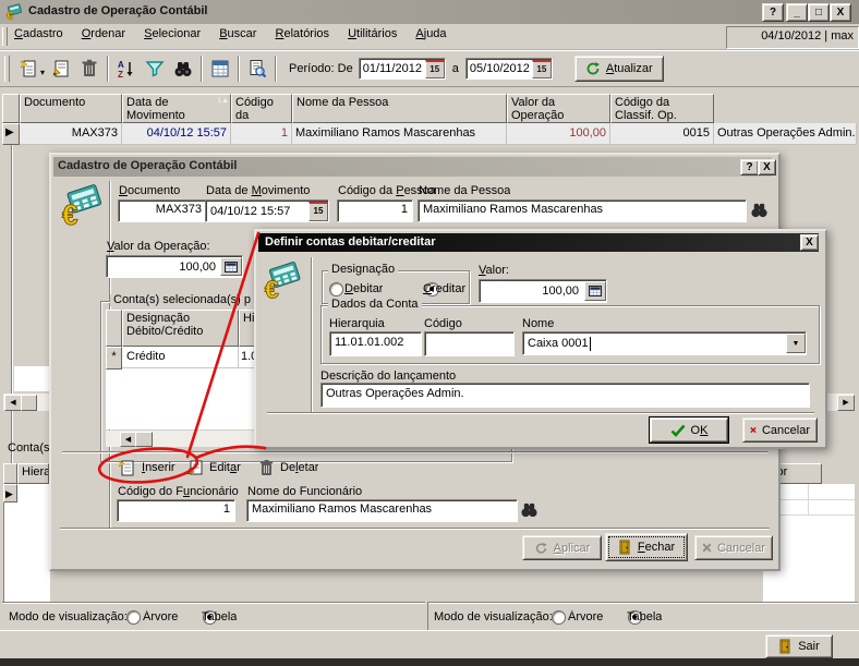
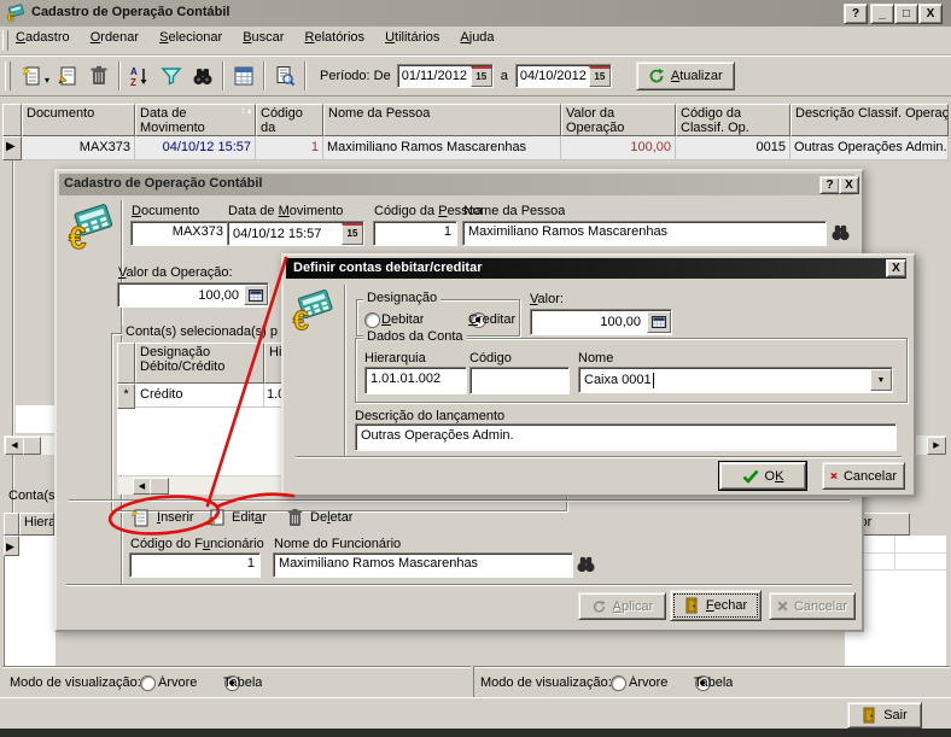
  €
  Cadastro de Operação Contábil
  ?
  _
  □
  X
  Cadastro Ordenar Selecionar Buscar Relatórios Utilitários Ajuda
- 04/10/2012 | max
  ▾
  A
  Z
  Período: De
  01/11/2012
  15
  a
- 05/10/2012
+ 04/10/2012
  15
  Atualizar
  Documento
  Data de Movimento
  Nome da Pessoa
  Valor da Operação
  Código da Classif. Op.
+ Descrição Classif. Operaç
  ▶
  MAX373
  04/10/12 15:57
  1
  Maximiliano Ramos Mascarenhas
  100,00
  0015
  Outras Operações Admin.
  Conta(s
  Hiera
  ▶
  Modo de visualização
  Árvore
  Tabela
  Modo de visualização
  Árvore
  Tabela
  Sair
  Cadastro de Operação Contábil
  ?
  X
  €
  Documento
  MAX373
  Data de Movimento
  04/10/12 15:57
  15
  Código da Pessoa
  1
  Nome da Pessoa
  Maximiliano Ramos Mascarenhas
  Valor da Operação:
  100,00
  Conta(s) selecionada(s p
  Designação Débito/Crédito
  *
  Crédito
  Inserir
  Editar
  Deletar
  Código do Funcionário
  1
  Nome do Funcionário
  Maximiliano Ramos Mascarenhas
  Aplicar
  Fechar
  Cancelar
  Definir contas debitar/creditar
  X
  €
  Designação
  Debitar
  Creditar
  Valor:
  100,00
  Dados da Conta
  Hierarquia
- 11.01.01.002
+ 1.01.01.002
  Código
  Nome
  Caixa 0001
  Descrição do lançamento
  Outras Operações Admin.
  OK
  Cancelar
